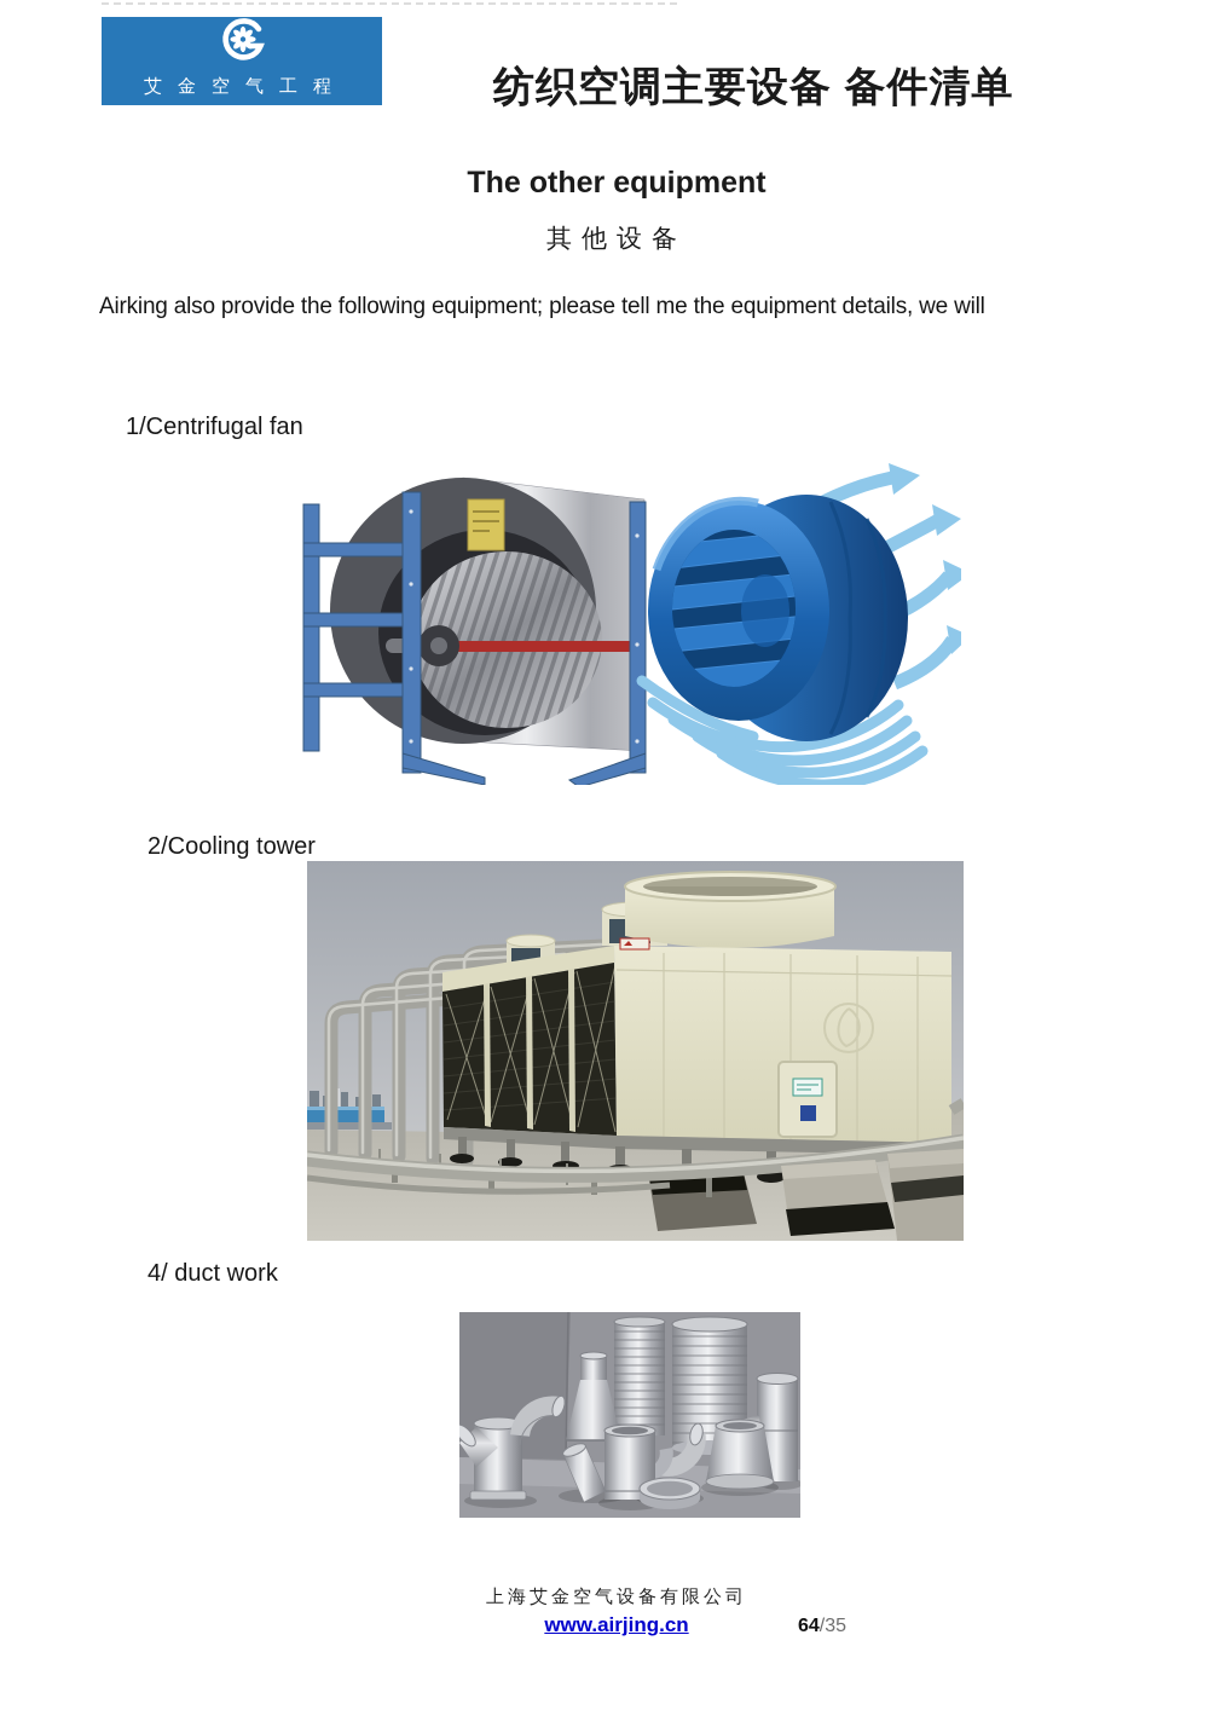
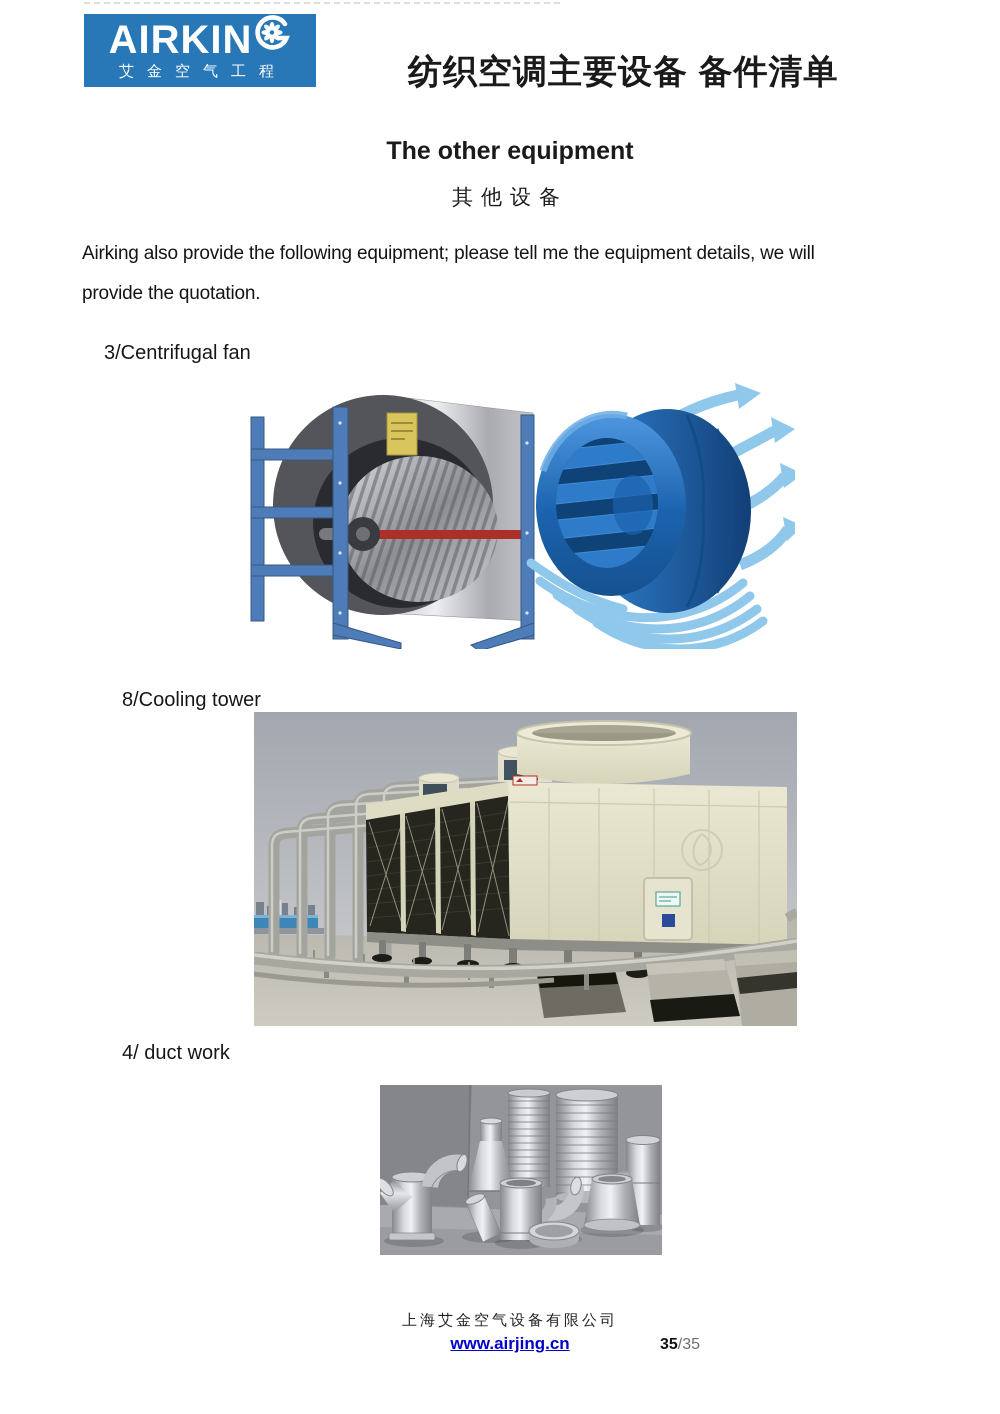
+ AIRKIN
  艾金空气工程
  纺织空调主要设备 备件清单
  The other equipment
  其他设备
  Airking also provide the following equipment; please tell me the equipment details, we will
+ provide the quotation.
- 1/Centrifugal fan
+ 3/Centrifugal fan
- 2/Cooling tower
+ 8/Cooling tower
  4/ duct work
  上海艾金空气设备有限公司
  www.airjing.cn
- 64/35
+ 35/35
